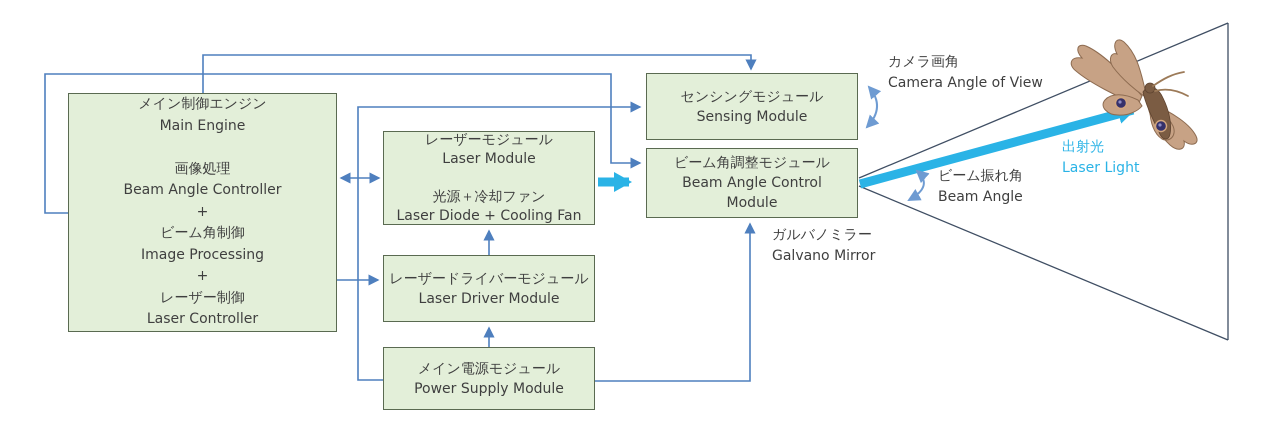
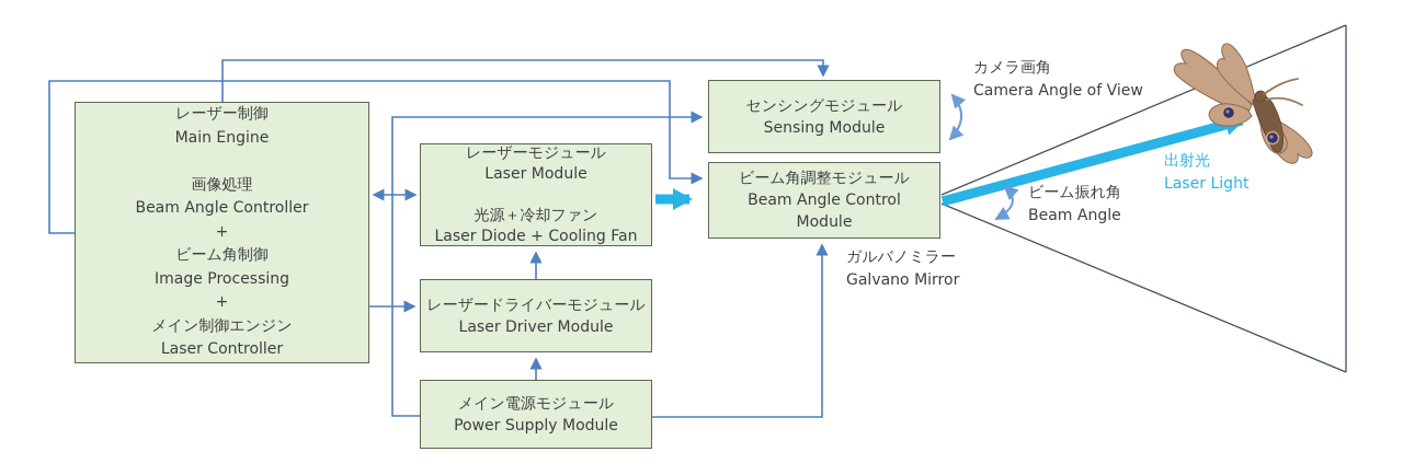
- メイン制御エンジン
+ レーザー制御
  Main Engine
  画像処理
  Beam Angle Controller
  +
  ビーム角制御
  Image Processing
  +
- レーザー制御
+ メイン制御エンジン
  Laser Controller
  レーザーモジュール
  Laser Module
  光源＋冷却ファン
  Laser Diode + Cooling Fan
  レーザードライバーモジュール
  Laser Driver Module
  メイン電源モジュール
  Power Supply Module
  センシングモジュール
  Sensing Module
  ビーム角調整モジュール
  Beam Angle Control Module
  カメラ画角
  Camera Angle of View
  ビーム振れ角
  Beam Angle
  ガルバノミラー
  Galvano Mirror
  出射光
  Laser Light
